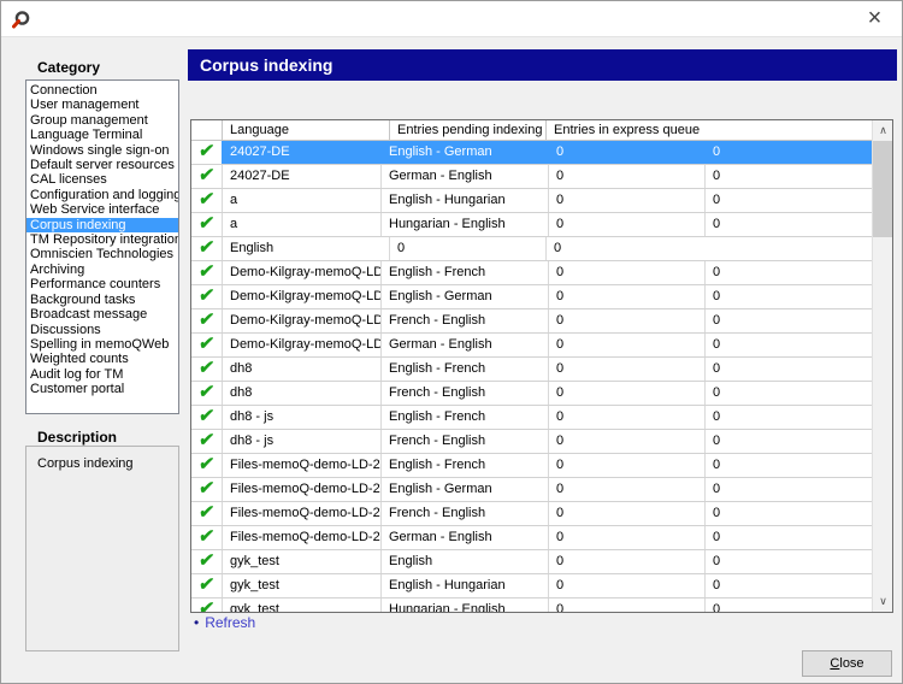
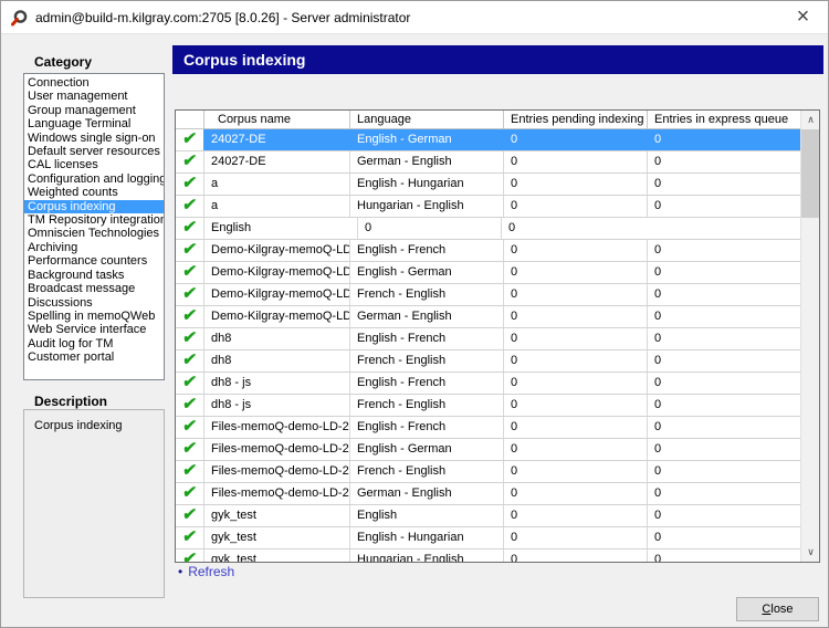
+ admin@build-m.kilgray.com:2705 [8.0.26] - Server administrator
  ×
  Category
  Connection
  User management
  Group management
  Language Terminal
  Windows single sign-on
  Default server resources
  CAL licenses
  Configuration and logging
- Web Service interface
+ Weighted counts
  Corpus indexing
  TM Repository integration
  Omniscien Technologies
  Archiving
  Performance counters
  Background tasks
  Broadcast message
  Discussions
  Spelling in memoQWeb
- Weighted counts
+ Web Service interface
  Audit log for TM
  Customer portal
  Description
  Corpus indexing
  Corpus indexing
+ Corpus name
  Language
  Entries pending indexing
  Entries in express queue
  24027-DE
  English - German
  0
  0
  24027-DE
  German - English
  0
  0
  a
  English - Hungarian
  0
  0
  a
  Hungarian - English
  0
  0
  English
  0
  0
  Demo-Kilgray-memoQ-LD
  English - French
  0
  0
  Demo-Kilgray-memoQ-LD
  English - German
  0
  0
  Demo-Kilgray-memoQ-LD
  French - English
  0
  0
  Demo-Kilgray-memoQ-LD
  German - English
  0
  0
  dh8
  English - French
  0
  0
  dh8
  French - English
  0
  0
  dh8 - js
  English - French
  0
  0
  dh8 - js
  French - English
  0
  0
  Files-memoQ-demo-LD-2
  English - French
  0
  0
  Files-memoQ-demo-LD-2
  English - German
  0
  0
  Files-memoQ-demo-LD-2
  French - English
  0
  0
  Files-memoQ-demo-LD-2
  German - English
  0
  0
  gyk_test
  English
  0
  0
  gyk_test
  English - Hungarian
  0
  0
  gyk_test
  Hungarian - English
  0
  0
  ∧
  ∨
  •
  Refresh
  Close
